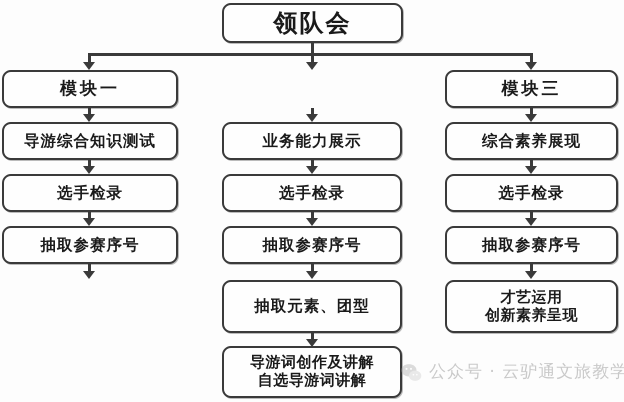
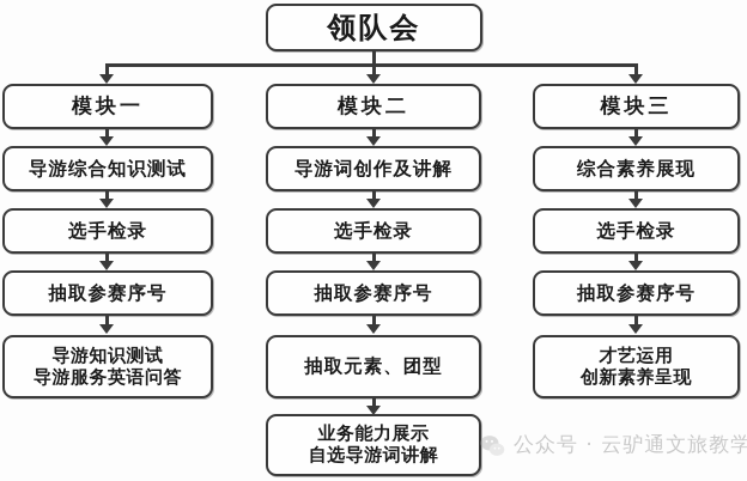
  领队会
  模块一
  导游综合知识测试
  选手检录
  抽取参赛序号
+ 导游知识测试
+ 导游服务英语问答
+ 模块二
- 业务能力展示
+ 导游词创作及讲解
  选手检录
  抽取参赛序号
  抽取元素、团型
- 导游词创作及讲解
+ 业务能力展示
  自选导游词讲解
  模块三
  综合素养展现
  选手检录
  抽取参赛序号
  才艺运用
  创新素养呈现
  公众号 · 云驴通文旅教学
